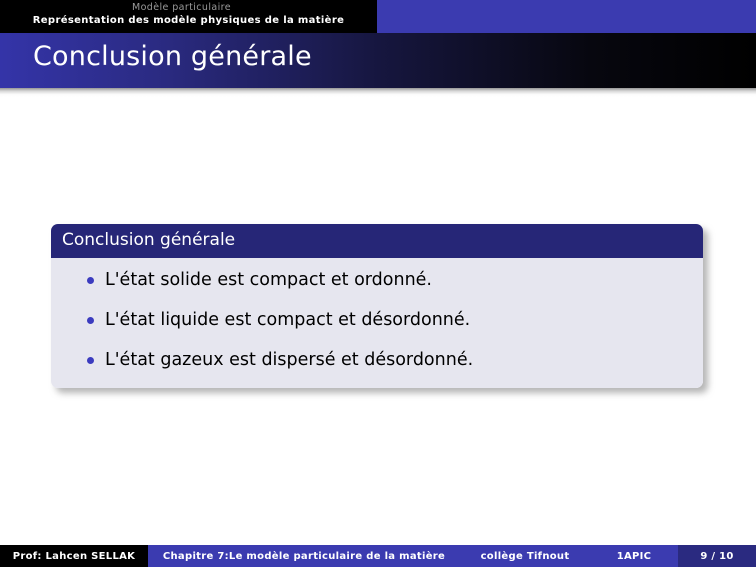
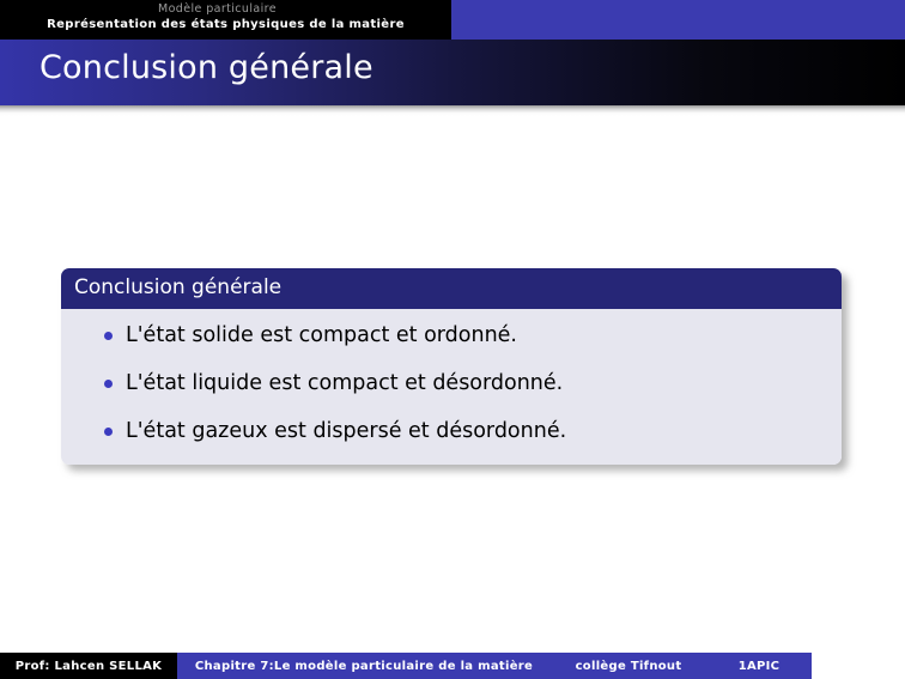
  Modèle particulaire
- Représentation des modèle physiques de la matière
+ Représentation des états physiques de la matière
  Conclusion générale
  Conclusion générale
  L'état solide est compact et ordonné.
  L'état liquide est compact et désordonné.
  L'état gazeux est dispersé et désordonné.
  Prof: Lahcen SELLAK
  Chapitre 7:Le modèle particulaire de la matière
  collège Tifnout
  1APIC
- 9 / 10
